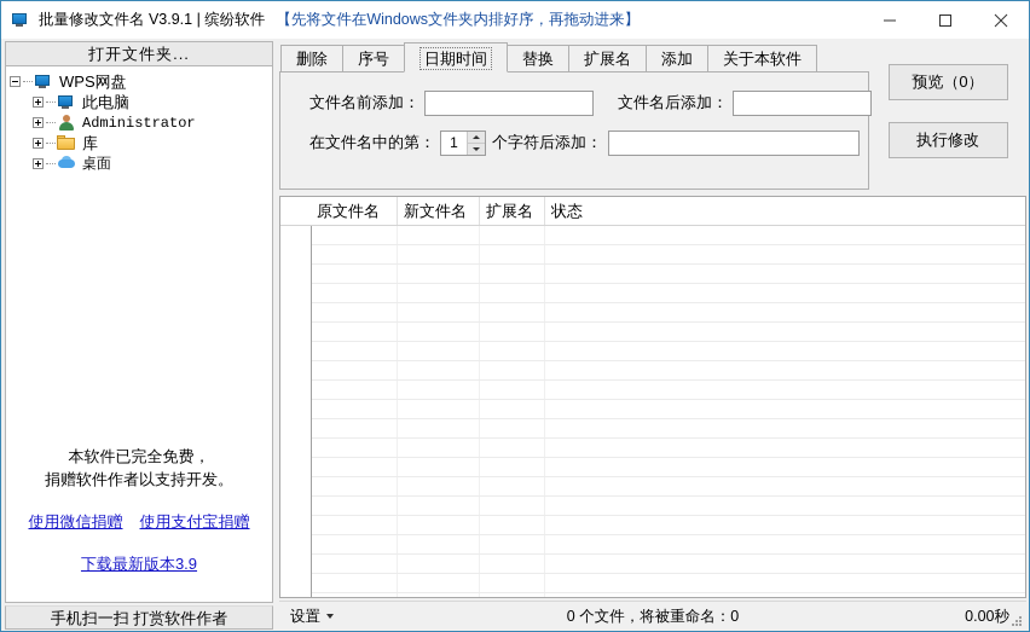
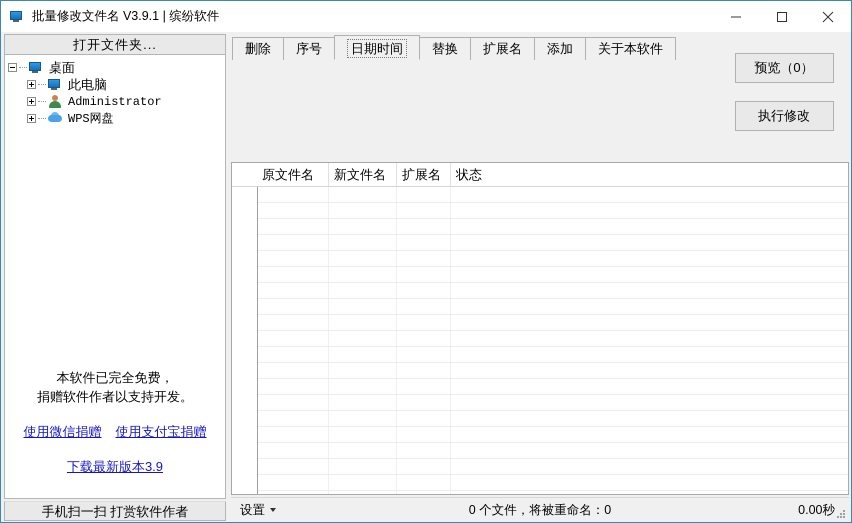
  批量修改文件名 V3.9.1 | 缤纷软件
- 【先将文件在Windows文件夹内排好序，再拖动进来】
  打开文件夹...
- WPS网盘
+ 桌面
  此电脑
  Administrator
- 库
- 桌面
+ WPS网盘
  本软件已完全免费，
  捐赠软件作者以支持开发。
  使用微信捐赠
  使用支付宝捐赠
  下载最新版本3.9
  手机扫一扫 打赏软件作者
  删除
  序号
  日期时间
  替换
  扩展名
  添加
  关于本软件
- 文件名前添加：
- 文件名后添加：
- 在文件名中的第：
- 1
- 个字符后添加：
  预览（0）
  执行修改
  原文件名
  新文件名
  扩展名
  状态
  设置
  0 个文件，将被重命名：0
  0.00秒
